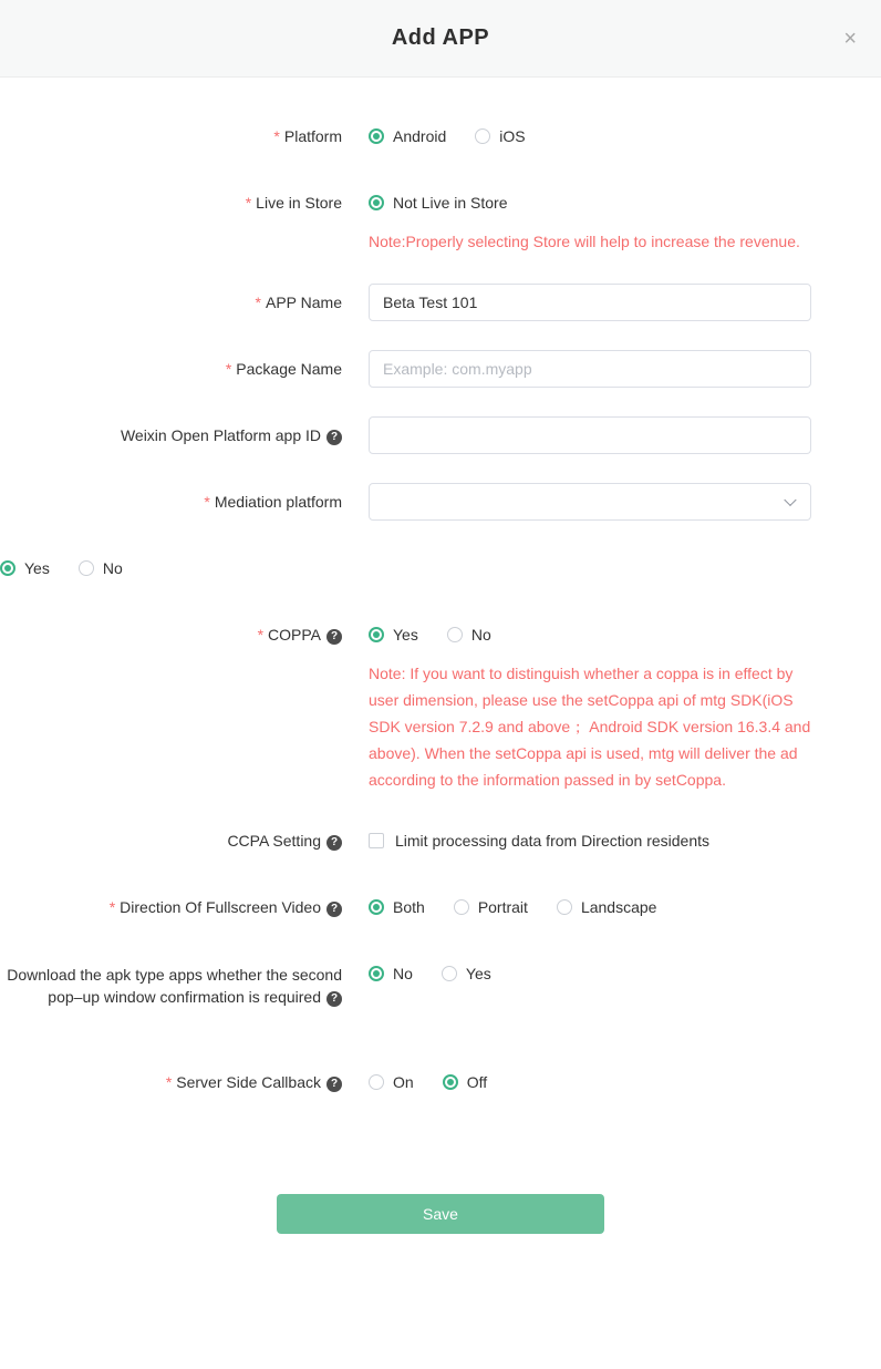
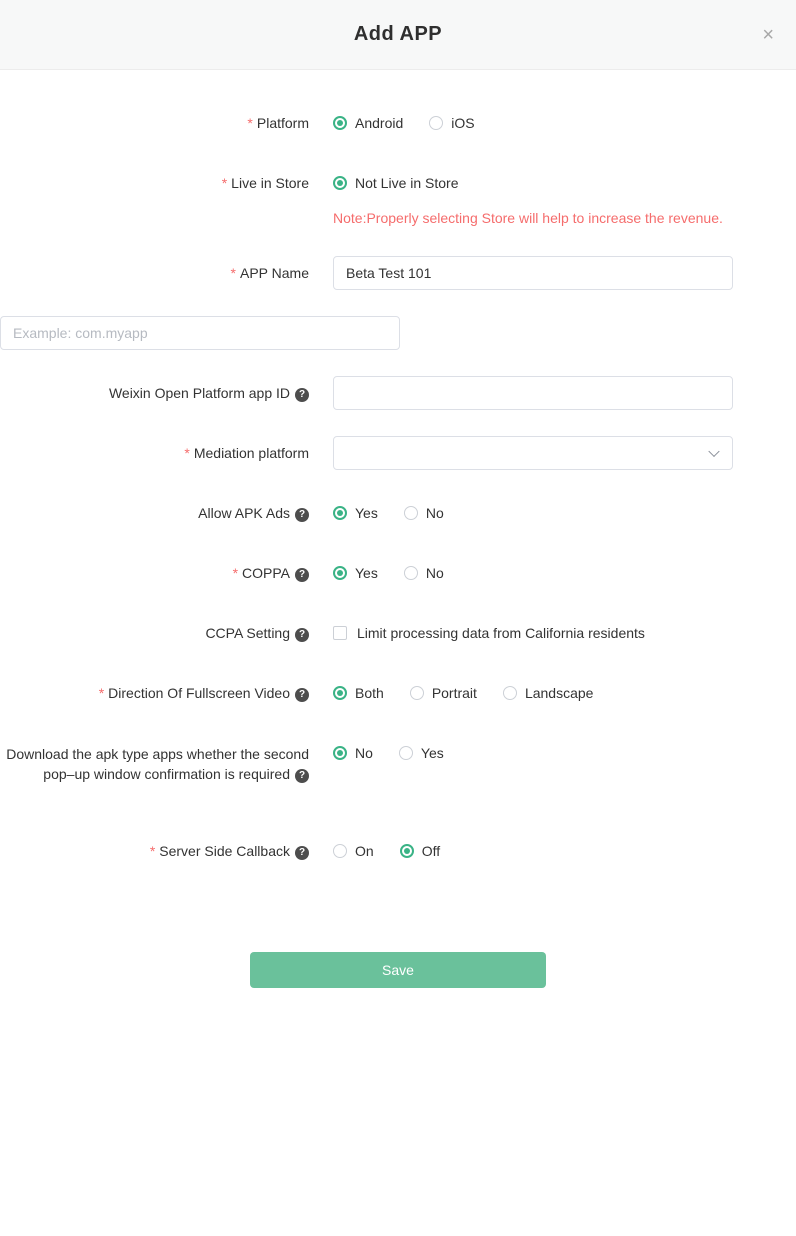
  Add APP
  ×
  * Platform
  Android
  iOS
  * Live in Store
  Not Live in Store
  Note:Properly selecting Store will help to increase the revenue.
  * APP Name
  Beta Test 101
- * Package Name
  Example: com.myapp
  Weixin Open Platform app ID ?
  * Mediation platform
+ Allow APK Ads ?
  Yes
  No
  * COPPA ?
  Yes
  No
- Note: If you want to distinguish whether a coppa is in effect by user dimension, please use the setCoppa api of mtg SDK(iOS SDK version 7.2.9 and above； Android SDK version 16.3.4 and above). When the setCoppa api is used, mtg will deliver the ad according to the information passed in by setCoppa.
  CCPA Setting ?
- Limit processing data from Direction residents
+ Limit processing data from California residents
  * Direction Of Fullscreen Video ?
  Both
  Portrait
  Landscape
  Download the apk type apps whether the second pop–up window confirmation is required ?
  No
  Yes
  * Server Side Callback ?
  On
  Off
  Save
